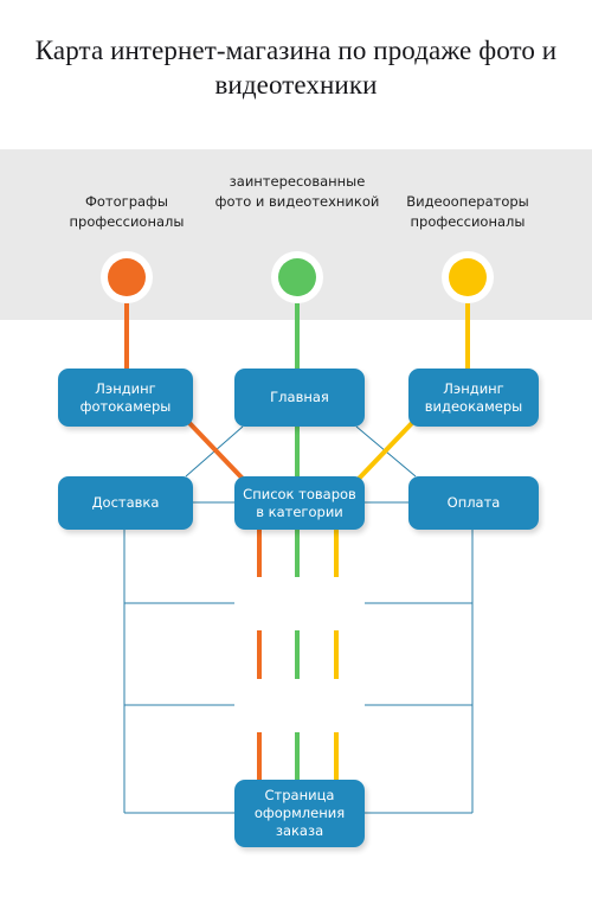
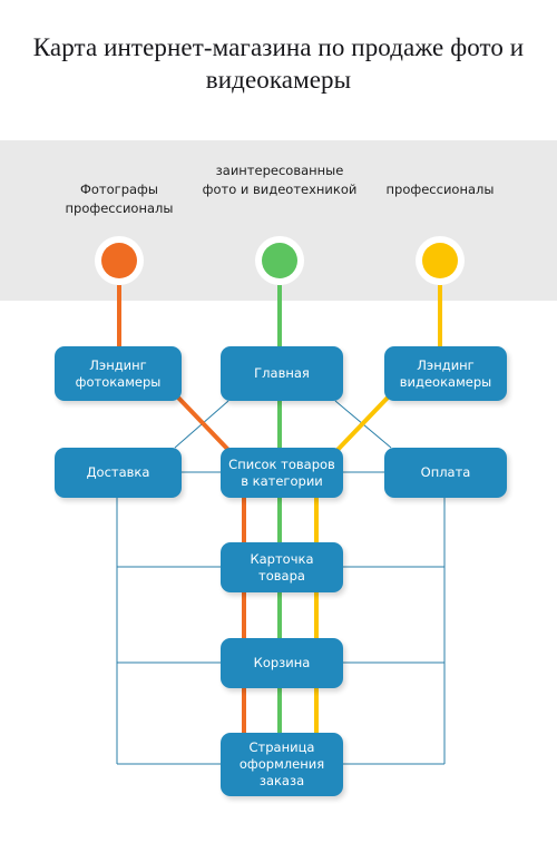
- Карта интернет-магазина по продаже фото и видеотехники
+ Карта интернет-магазина по продаже фото и видеокамеры
  Фотографы
  профессионалы
  заинтересованные
  фото и видеотехникой
- Видеооператоры
  профессионалы
  Лэндинг
  фотокамеры
  Главная
  Лэндинг
  видеокамеры
  Доставка
  Список товаров
  в категории
  Оплата
+ Карточка товара
+ Корзина
  Страница
  оформления
  заказа
